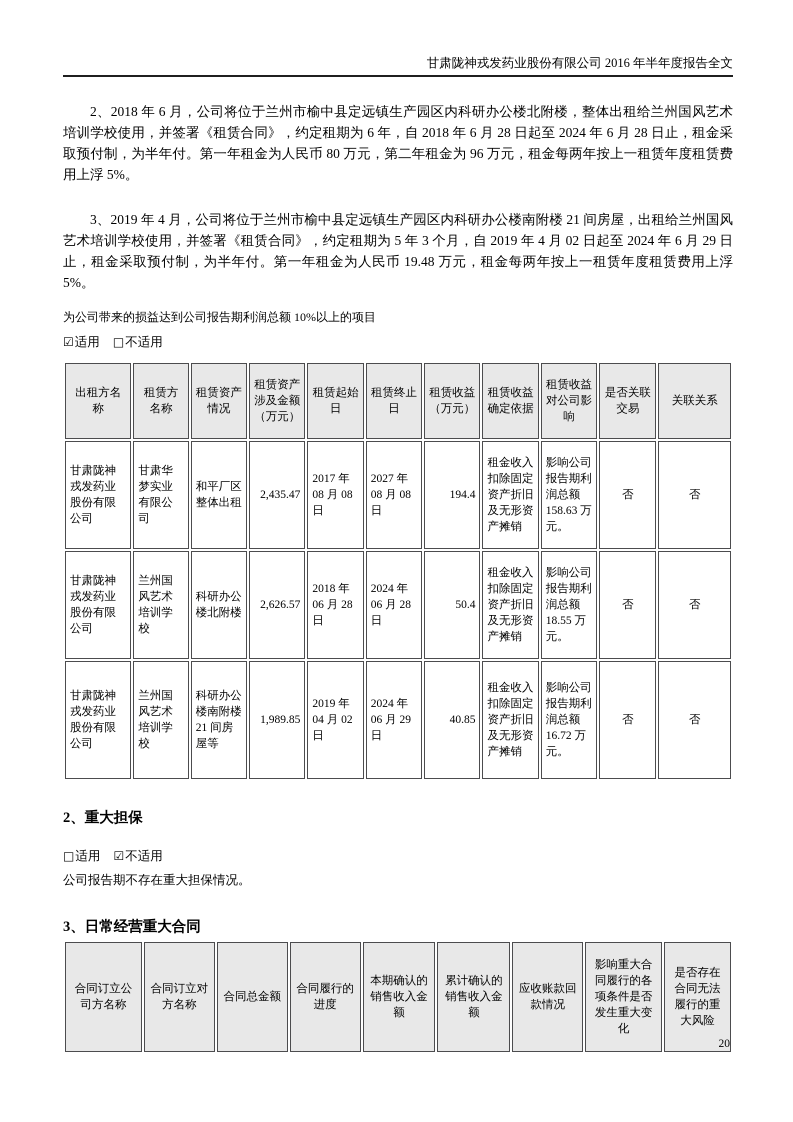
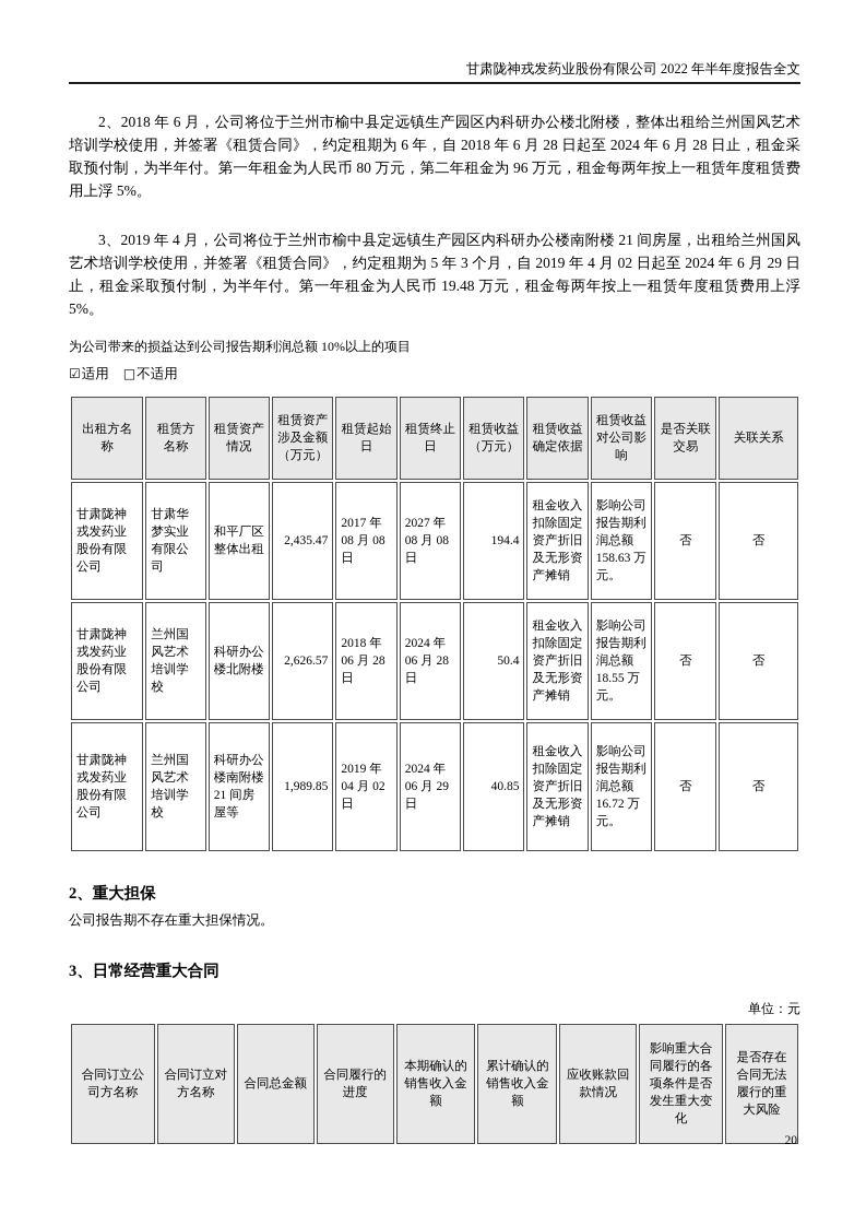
- 甘肃陇神戎发药业股份有限公司 2016 年半年度报告全文
+ 甘肃陇神戎发药业股份有限公司 2022 年半年度报告全文
  2、2018 年 6 月，公司将位于兰州市榆中县定远镇生产园区内科研办公楼北附楼，整体出租给兰州国风艺术培训学校使用，并签署《租赁合同》，约定租期为 6 年，自 2018 年 6 月 28 日起至 2024 年 6 月 28 日止，租金采取预付制，为半年付。第一年租金为人民币 80 万元，第二年租金为 96 万元，租金每两年按上一租赁年度租赁费用上浮 5%。
  3、2019 年 4 月，公司将位于兰州市榆中县定远镇生产园区内科研办公楼南附楼 21 间房屋，出租给兰州国风艺术培训学校使用，并签署《租赁合同》，约定租期为 5 年 3 个月，自 2019 年 4 月 02 日起至 2024 年 6 月 29 日止，租金采取预付制，为半年付。第一年租金为人民币 19.48 万元，租金每两年按上一租赁年度租赁费用上浮 5%。
  为公司带来的损益达到公司报告期利润总额 10%以上的项目
  ☑适用 □不适用
  出租方名称	租赁方名称	租赁资产情况	租赁资产涉及金额（万元）	租赁起始日	租赁终止日	租赁收益（万元）	租赁收益确定依据	租赁收益对公司影响	是否关联交易	关联关系
  甘肃陇神戎发药业股份有限公司	甘肃华梦实业有限公司	和平厂区整体出租	2,435.47	2017 年 08 月 08 日	2027 年 08 月 08 日	194.4	租金收入扣除固定资产折旧及无形资产摊销	影响公司报告期利润总额 158.63 万元。	否	否
  甘肃陇神戎发药业股份有限公司	兰州国风艺术培训学校	科研办公楼北附楼	2,626.57	2018 年 06 月 28 日	2024 年 06 月 28 日	50.4	租金收入扣除固定资产折旧及无形资产摊销	影响公司报告期利润总额 18.55 万元。	否	否
  甘肃陇神戎发药业股份有限公司	兰州国风艺术培训学校	科研办公楼南附楼 21 间房屋等	1,989.85	2019 年 04 月 02 日	2024 年 06 月 29 日	40.85	租金收入扣除固定资产折旧及无形资产摊销	影响公司报告期利润总额 16.72 万元。	否	否
  2、重大担保
- □适用 ☑不适用
  公司报告期不存在重大担保情况。
  3、日常经营重大合同
+ 单位：元
  合同订立公司方名称	合同订立对方名称	合同总金额	合同履行的进度	本期确认的销售收入金额	累计确认的销售收入金额	应收账款回款情况	影响重大合同履行的各项条件是否发生重大变化	是否存在合同无法履行的重大风险
  20
